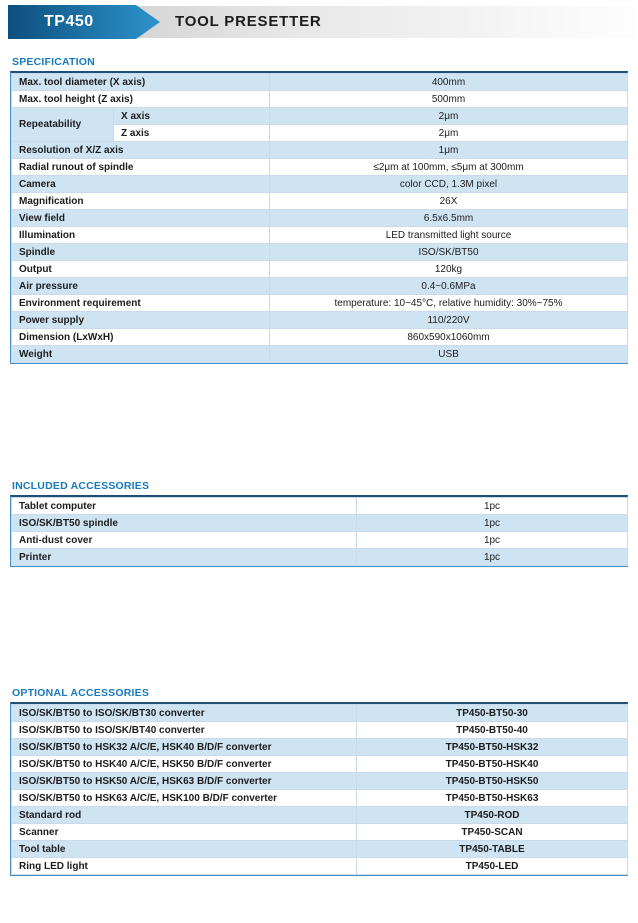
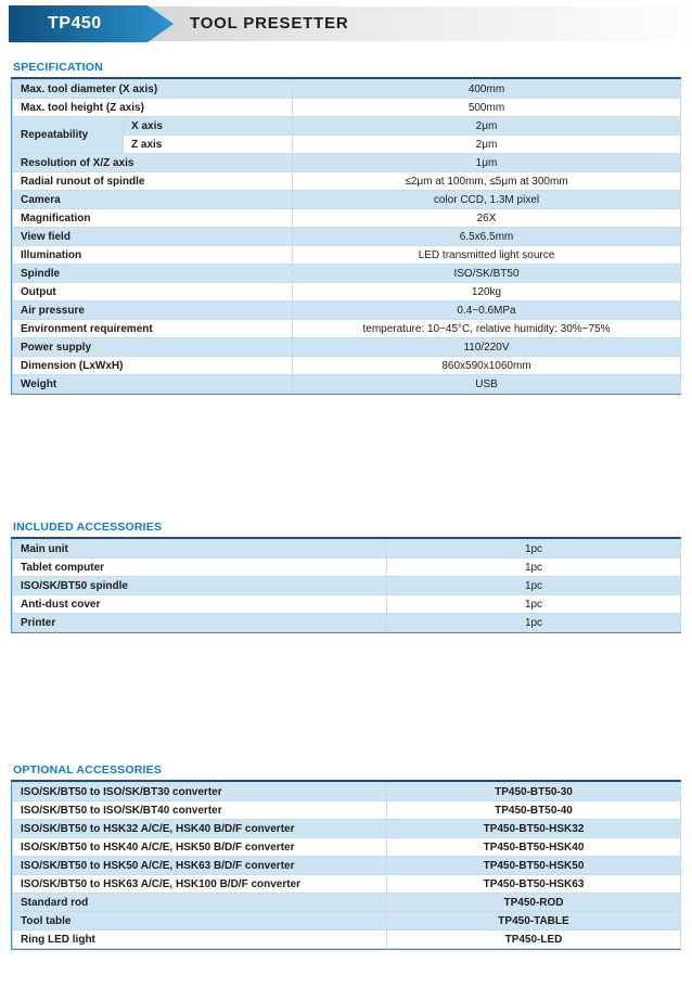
  TP450
  TOOL PRESETTER
  SPECIFICATION
  Max. tool diameter (X axis)	400mm
  Max. tool height (Z axis)	500mm
  Repeatability	X axis	2μm
  Z axis	2μm
  Resolution of X/Z axis	1μm
  Radial runout of spindle	≤2μm at 100mm, ≤5μm at 300mm
  Camera	color CCD, 1.3M pixel
  Magnification	26X
  View field	6.5x6.5mm
  Illumination	LED transmitted light source
  Spindle	ISO/SK/BT50
  Output	120kg
  Air pressure	0.4~0.6MPa
  Environment requirement	temperature: 10~45°C, relative humidity: 30%~75%
  Power supply	110/220V
  Dimension (LxWxH)	860x590x1060mm
  Weight	USB
  INCLUDED ACCESSORIES
+ Main unit	1pc
  Tablet computer	1pc
  ISO/SK/BT50 spindle	1pc
  Anti-dust cover	1pc
  Printer	1pc
  OPTIONAL ACCESSORIES
  ISO/SK/BT50 to ISO/SK/BT30 converter	TP450-BT50-30
  ISO/SK/BT50 to ISO/SK/BT40 converter	TP450-BT50-40
  ISO/SK/BT50 to HSK32 A/C/E, HSK40 B/D/F converter	TP450-BT50-HSK32
  ISO/SK/BT50 to HSK40 A/C/E, HSK50 B/D/F converter	TP450-BT50-HSK40
  ISO/SK/BT50 to HSK50 A/C/E, HSK63 B/D/F converter	TP450-BT50-HSK50
  ISO/SK/BT50 to HSK63 A/C/E, HSK100 B/D/F converter	TP450-BT50-HSK63
  Standard rod	TP450-ROD
- Scanner	TP450-SCAN
  Tool table	TP450-TABLE
  Ring LED light	TP450-LED
